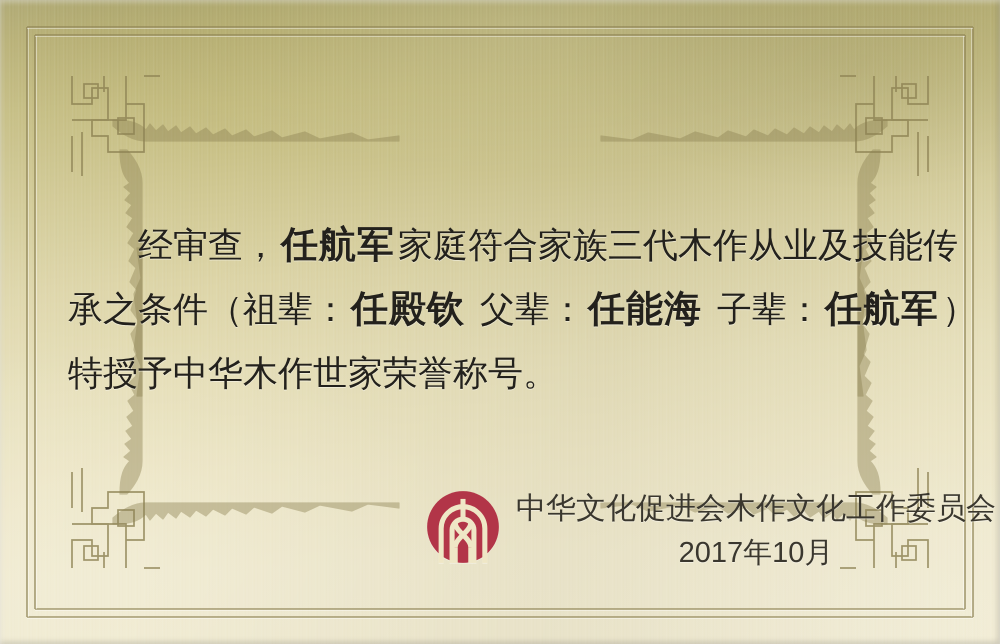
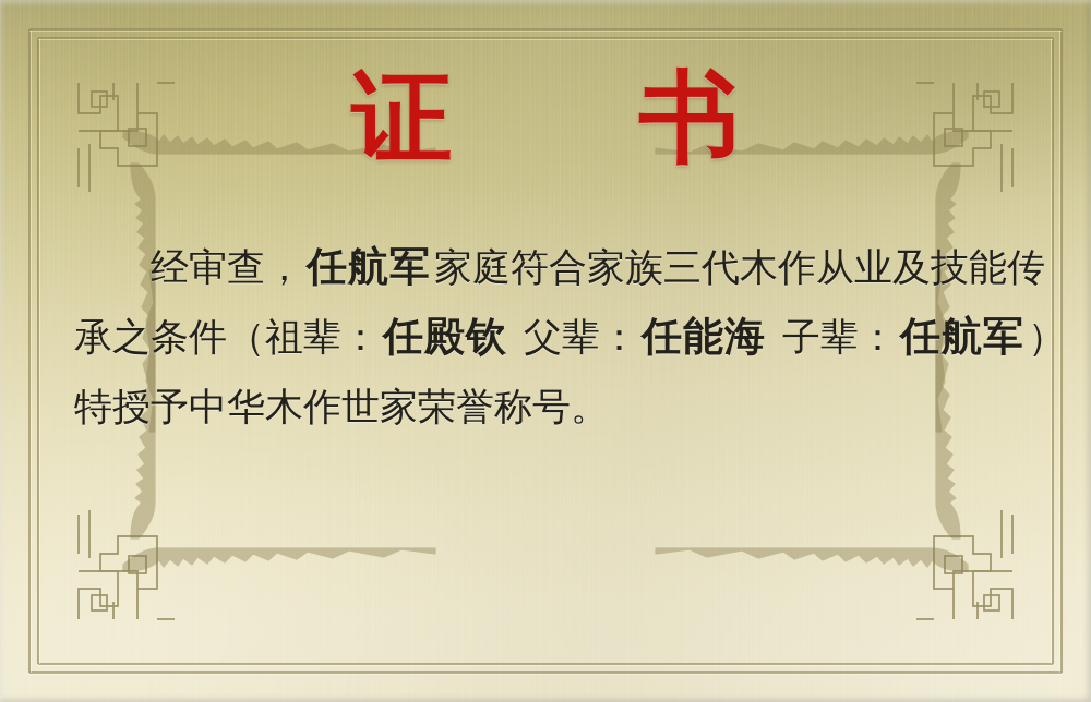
+ 证 书
  经审查，任航军家庭符合家族三代木作从业及技能传
  承之条件（祖辈：任殿钦 父辈：任能海 子辈：任航军）
  特授予中华木作世家荣誉称号。
- 中华文化促进会木作文化工作委员会
- 2017年10月
